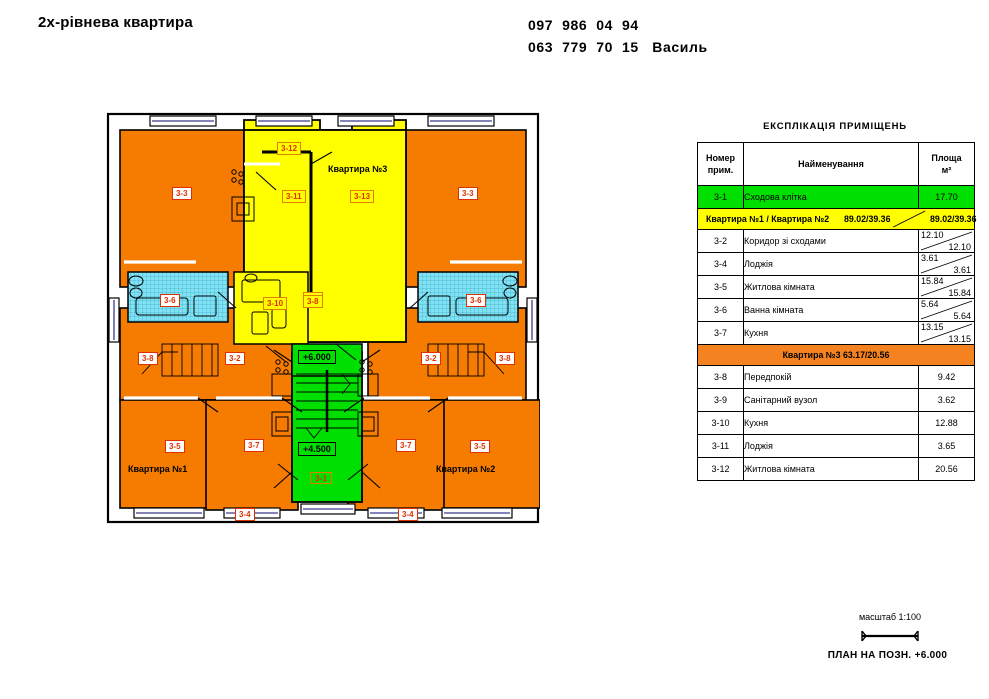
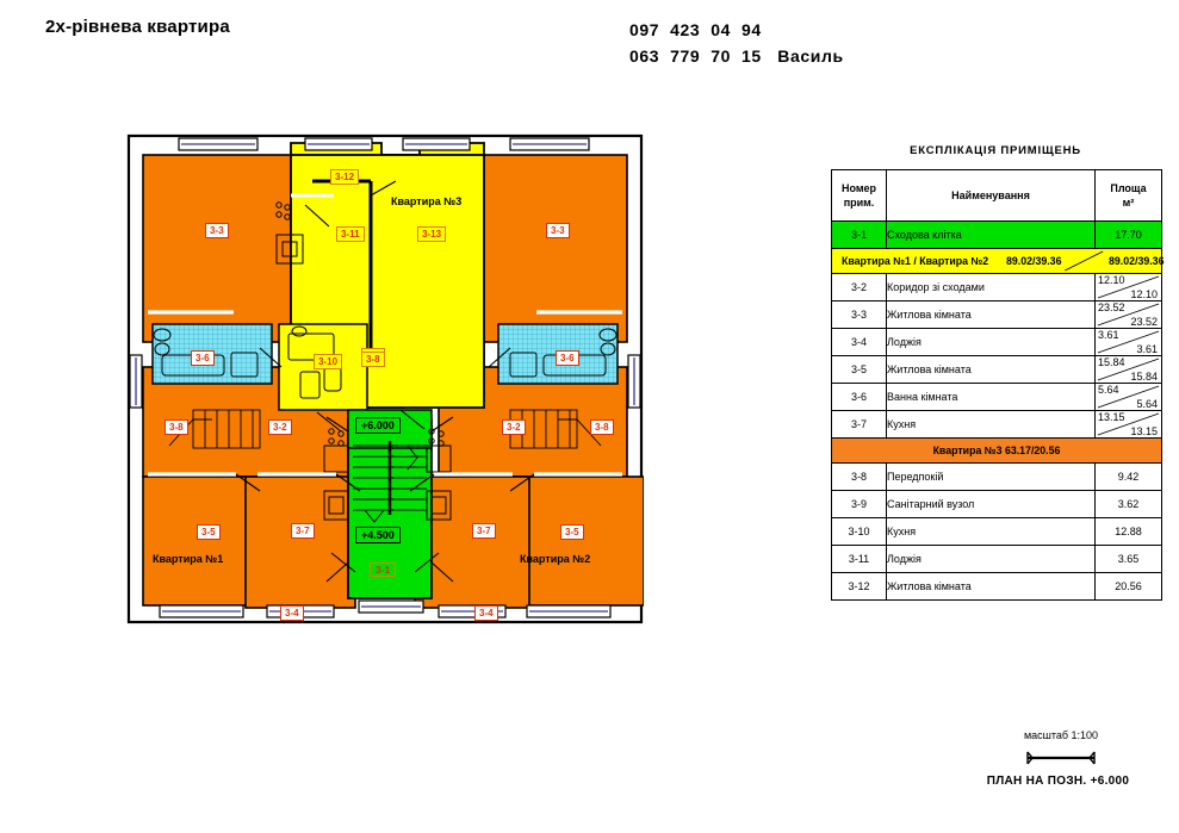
  2х-рівнева квартира
- 097 986 04 94
+ 097 423 04 94
  063 779 70 15 Василь
  Квартира №3
  Квартира №1
  Квартира №2
  +6.000
  +4.500
  3-1
  3-3
  3-6
  3-8
  3-2
  3-5
  3-7
  3-4
  3-3
  3-6
  3-8
  3-2
  3-5
  3-7
  3-4
  3-12
  3-11
  3-13
  3-10
  3-8
  ЕКСПЛІКАЦІЯ ПРИМІЩЕНЬ
  Номер прим.	Найменування	Площа м²
  3-1	Сходова клітка	17.70
  Квартира №1 / Квартира №2 89.02/39.36 89.02/39.36
  3-2	Коридор зі сходами	12.1012.10
+ 3-3	Житлова кімната	23.5223.52
  3-4	Лоджія	3.613.61
  3-5	Житлова кімната	15.8415.84
  3-6	Ванна кімната	5.645.64
  3-7	Кухня	13.1513.15
  Квартира №3 63.17/20.56
  3-8	Передпокій	9.42
  3-9	Санітарний вузол	3.62
  3-10	Кухня	12.88
  3-11	Лоджія	3.65
  3-12	Житлова кімната	20.56
  масштаб 1:100
  ПЛАН НА ПОЗН. +6.000
